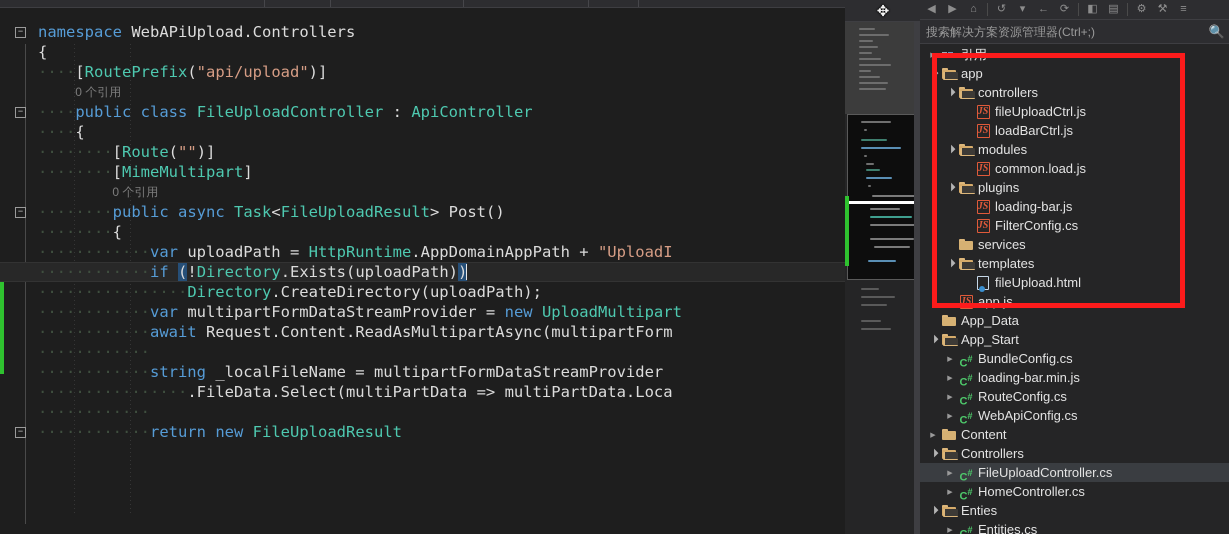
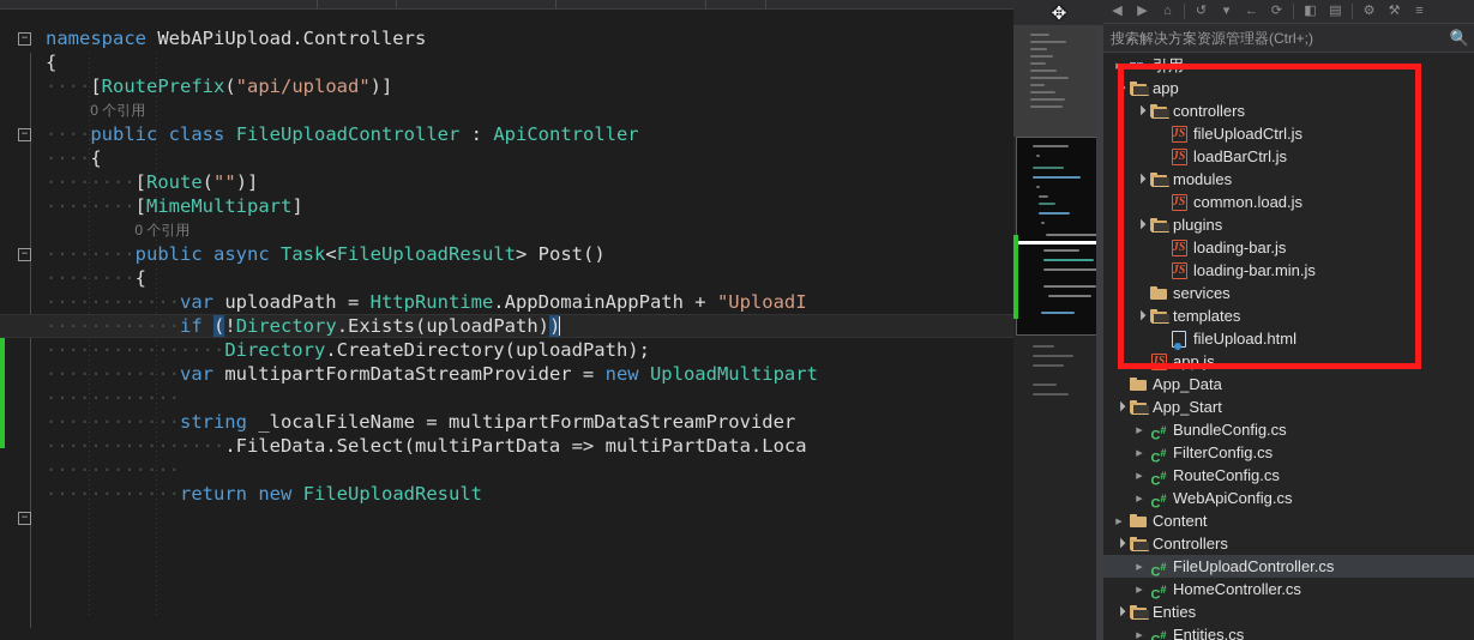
  namespace WebAPiUpload.Controllers
  {
  ····[RoutePrefix("api/upload")]
  0 个引用
  ····public class FileUploadController : ApiController
  ····{
  ········[Route("")]
  ········[MimeMultipart]
  0 个引用
  ········public async Task<FileUploadResult> Post()
  ········{
  ············var uploadPath = HttpRuntime.AppDomainAppPath + "UploadI
  ············if (!Directory.Exists(uploadPath))
  ················Directory.CreateDirectory(uploadPath);
  ············var multipartFormDataStreamProvider = new UploadMultipart
- ············await Request.Content.ReadAsMultipartAsync(multipartForm
  ············
  ············string _localFileName = multipartFormDataStreamProvider
  ················.FileData.Select(multiPartData => multiPartData.Loca
  ············
  ············return new FileUploadResult
  ✥
  ◀
  ▶
  ⌂
  ↺
  ▾
  ←
  ⟳
  ◧
  ▤
  ⚙
  ⚒
  ≡
  搜索解决方案资源管理器(Ctrl+;)
  🔍
  引用
  app
  controllers
  JS
  fileUploadCtrl.js
  JS
  loadBarCtrl.js
  modules
  JS
  common.load.js
  plugins
  JS
  loading-bar.js
  JS
- FilterConfig.cs
+ loading-bar.min.js
  services
  templates
  fileUpload.html
  JS
  app.js
  App_Data
  App_Start
  C#
  BundleConfig.cs
  C#
- loading-bar.min.js
+ FilterConfig.cs
  C#
  RouteConfig.cs
  C#
  WebApiConfig.cs
  Content
  Controllers
  C#
  FileUploadController.cs
  C#
  HomeController.cs
  Enties
  Entities.cs
